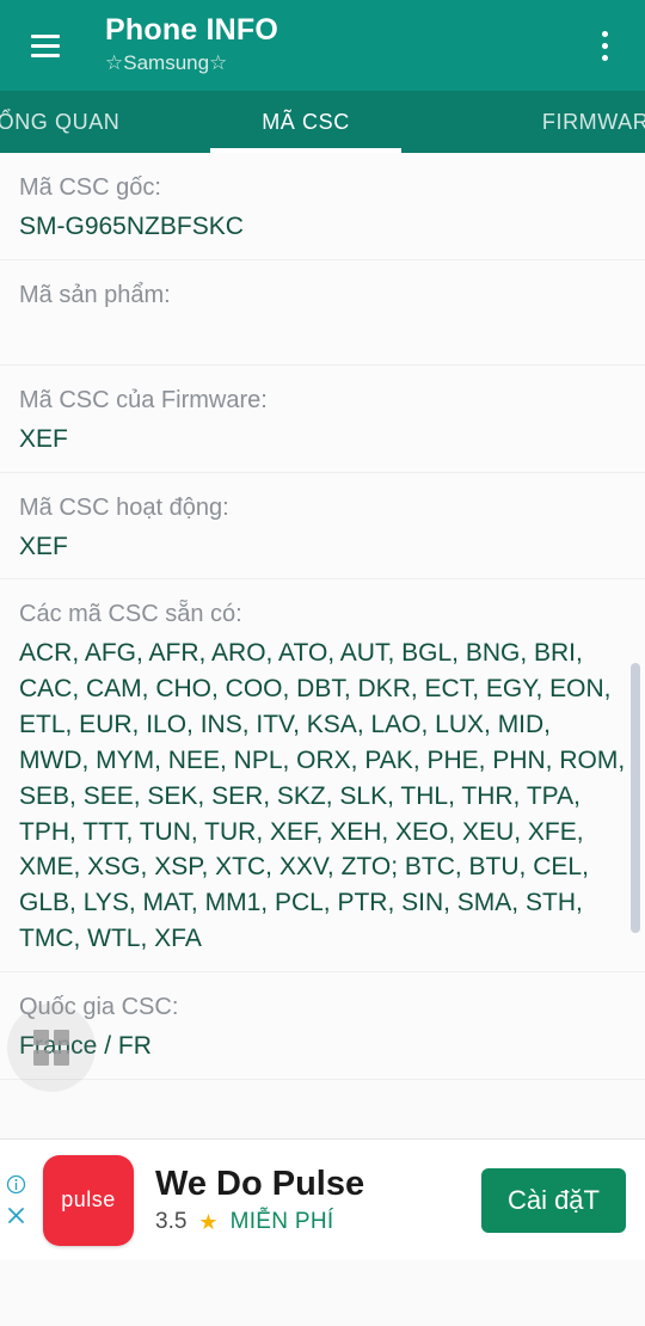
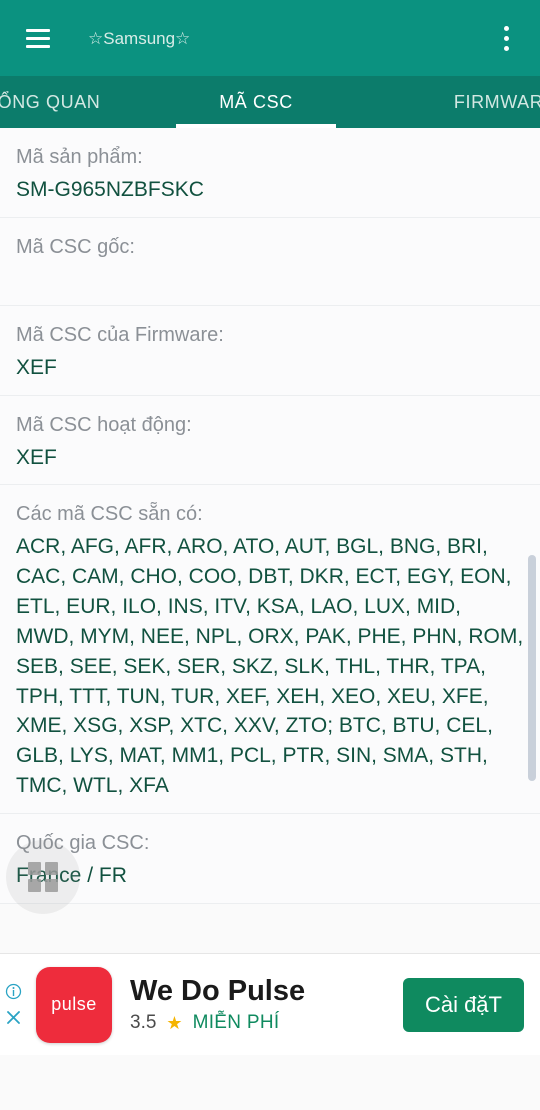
- Phone INFO
  ☆Samsung☆
  ỔNG QUAN
  MÃ CSC
  FIRMWAR
- Mã CSC gốc:
+ Mã sản phẩm:
  SM-G965NZBFSKC
- Mã sản phẩm:
+ Mã CSC gốc:
  Mã CSC của Firmware:
  XEF
  Mã CSC hoạt động:
  XEF
  Các mã CSC sẵn có:
  ACR, AFG, AFR, ARO, ATO, AUT, BGL, BNG, BRI, CAC, CAM, CHO, COO, DBT, DKR, ECT, EGY, EON, ETL, EUR, ILO, INS, ITV, KSA, LAO, LUX, MID, MWD, MYM, NEE, NPL, ORX, PAK, PHE, PHN, ROM, SEB, SEE, SEK, SER, SKZ, SLK, THL, THR, TPA, TPH, TTT, TUN, TUR, XEF, XEH, XEO, XEU, XFE, XME, XSG, XSP, XTC, XXV, ZTO; BTC, BTU, CEL, GLB, LYS, MAT, MM1, PCL, PTR, SIN, SMA, STH, TMC, WTL, XFA
  Quốc gia CSC:
  France / FR
  pulse
  We Do Pulse
  3.5
  ★
  MIỄN PHÍ
  Cài đặT
